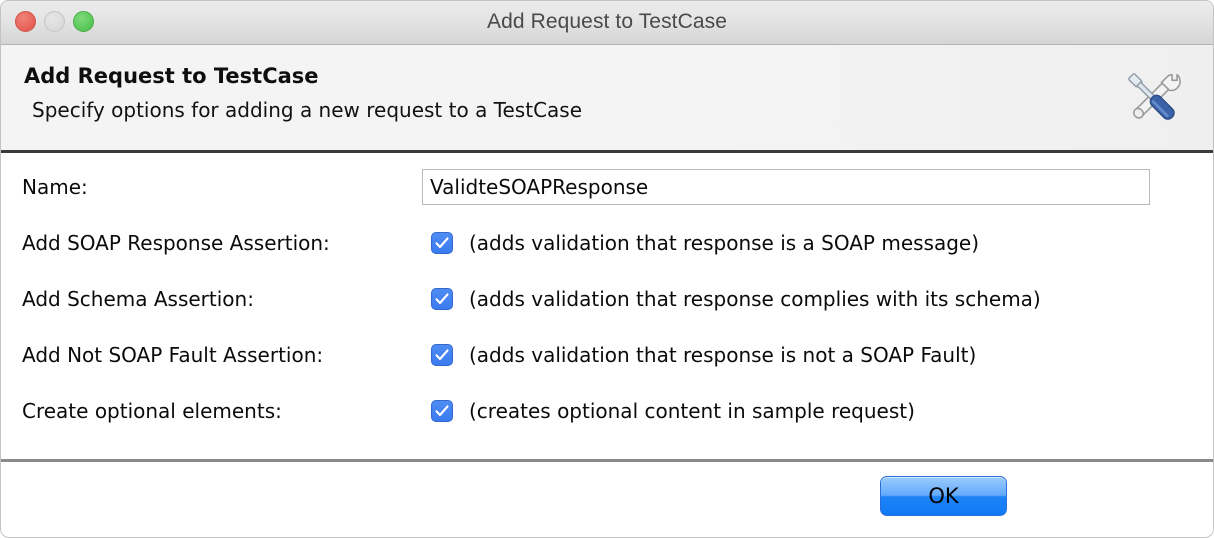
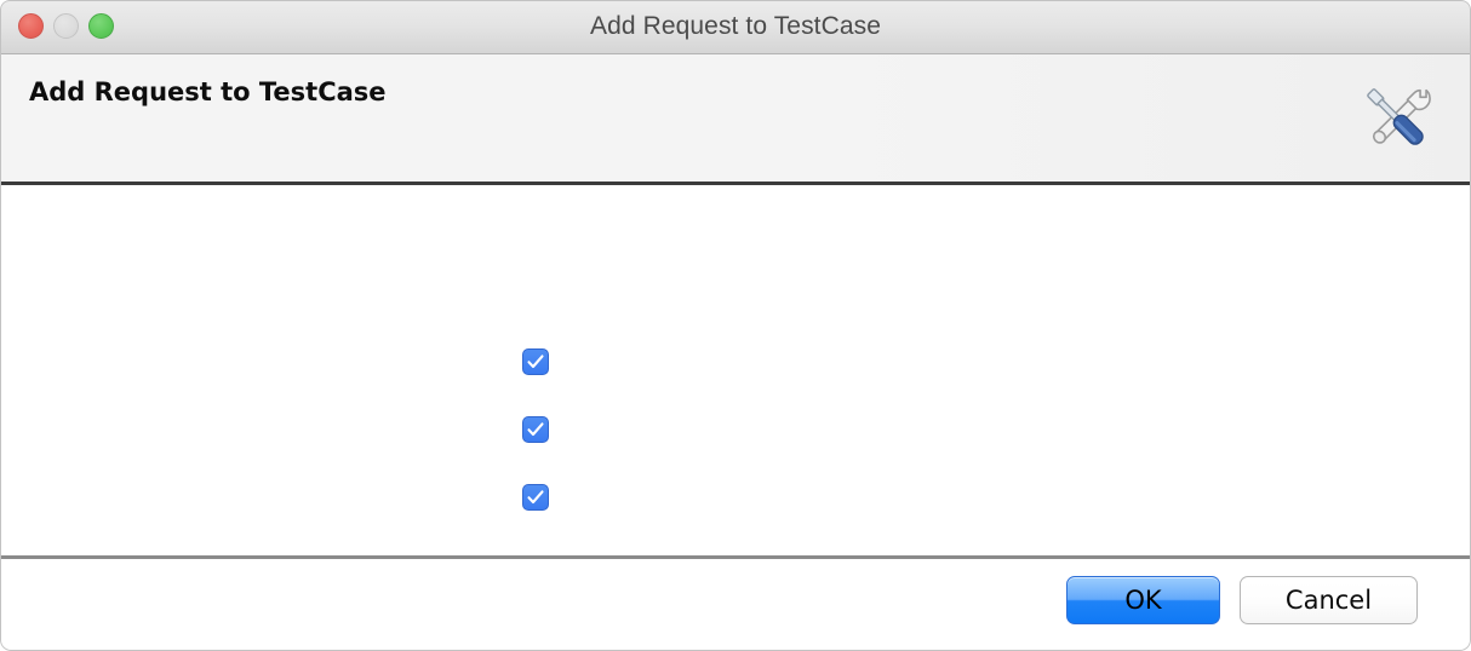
  Add Request to TestCase
  Add Request to TestCase
- Specify options for adding a new request to a TestCase
- Name:
- ValidteSOAPResponse
- Add SOAP Response Assertion:
- (adds validation that response is a SOAP message)
- Add Schema Assertion:
- (adds validation that response complies with its schema)
- Add Not SOAP Fault Assertion:
- (adds validation that response is not a SOAP Fault)
- Create optional elements:
- (creates optional content in sample request)
  OK
+ Cancel
